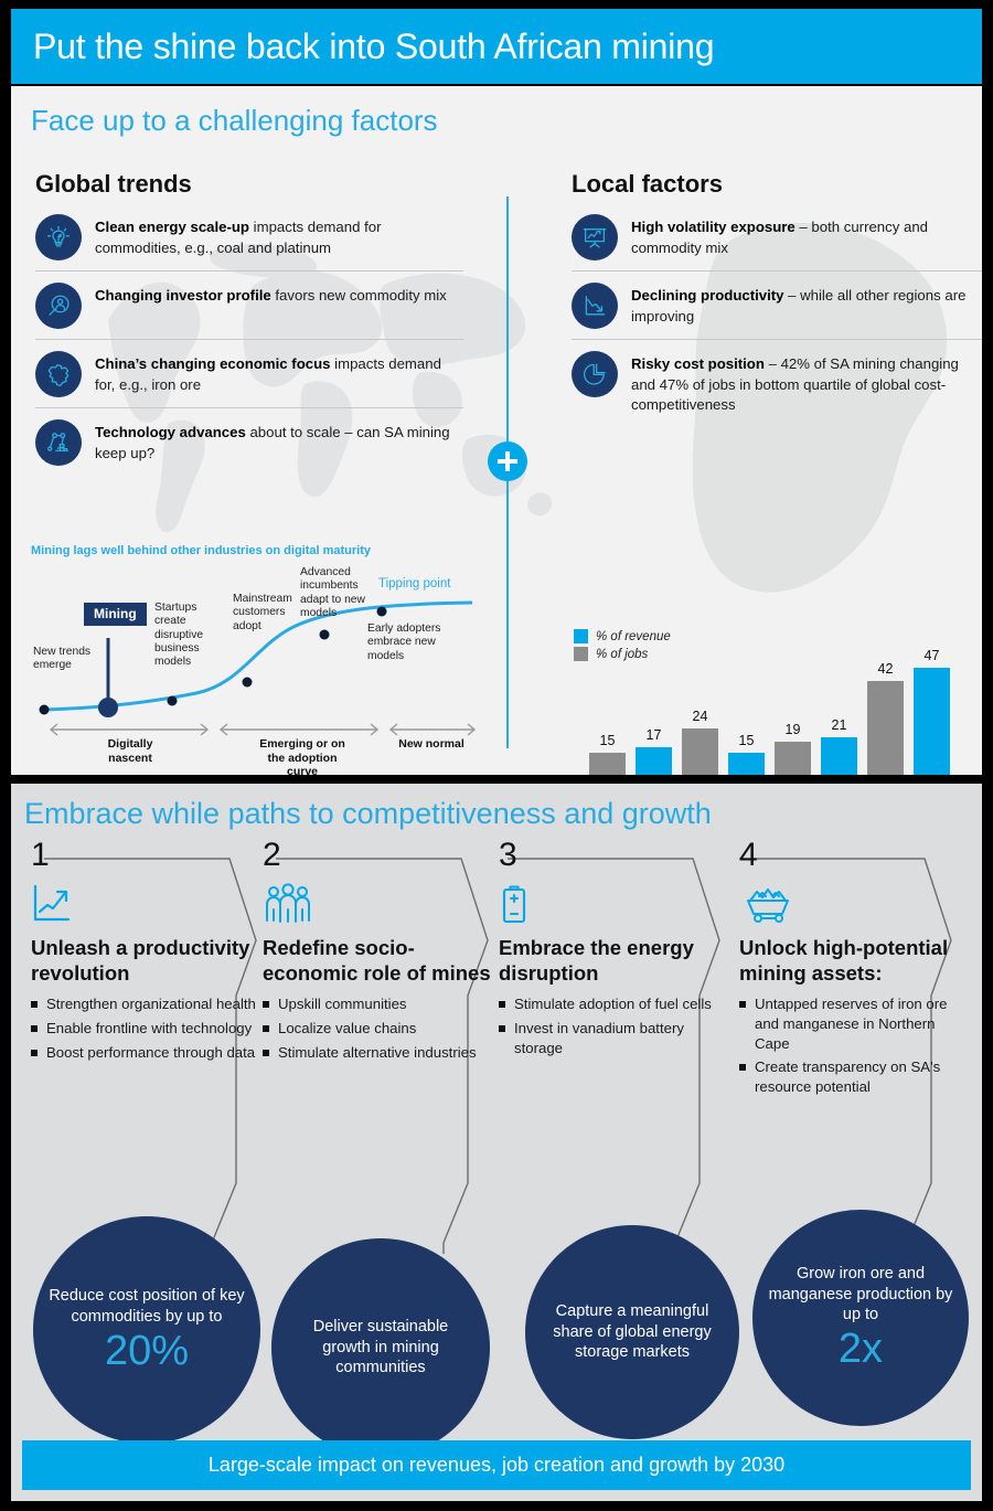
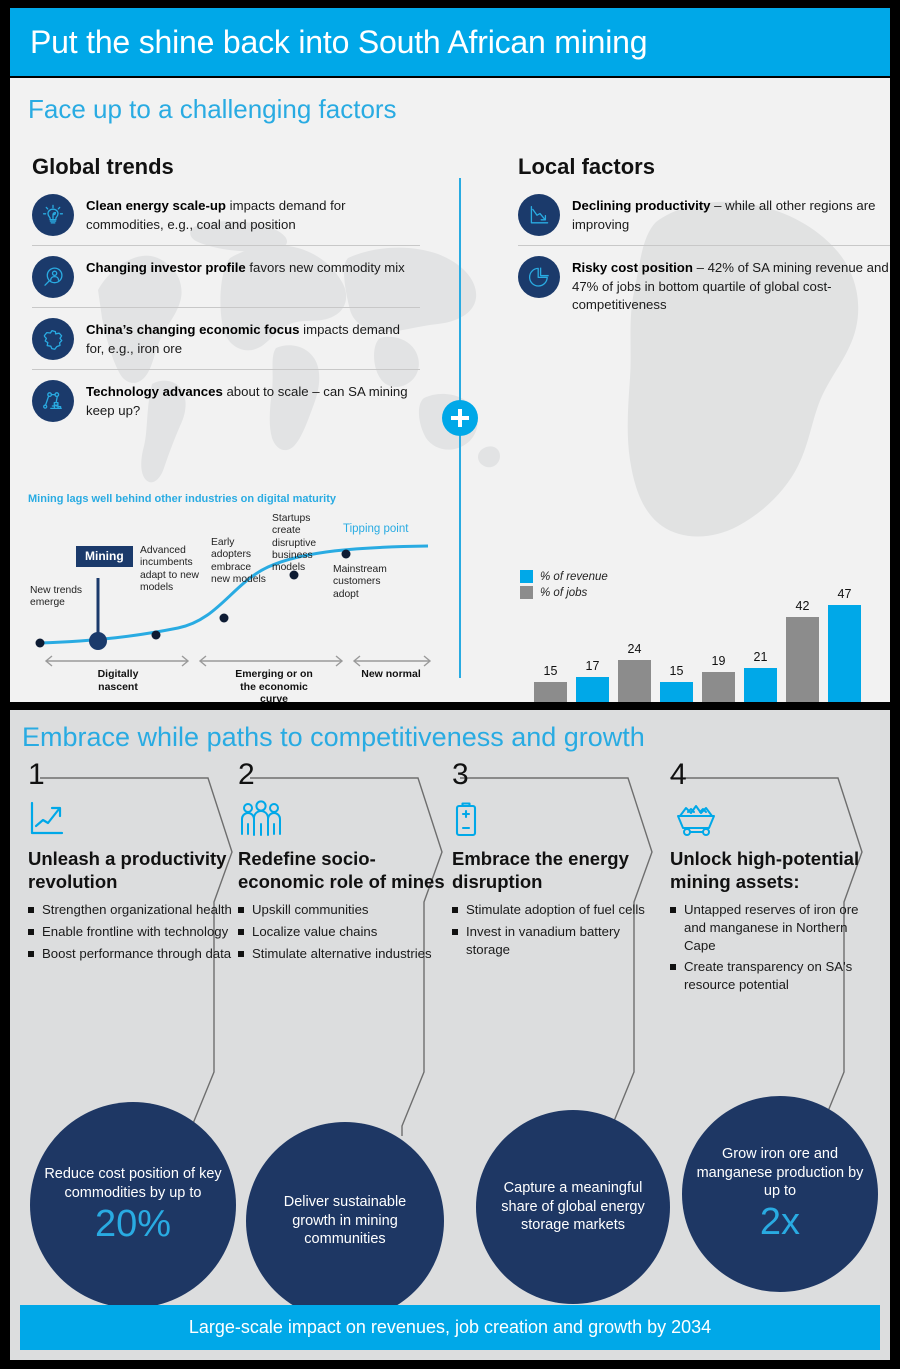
  Put the shine back into South African mining
  Face up to a challenging factors
  Global trends
- Clean energy scale-up impacts demand for commodities, e.g., coal and platinum
+ Clean energy scale-up impacts demand for commodities, e.g., coal and position
  Changing investor profile favors new commodity mix
  China’s changing economic focus impacts demand for, e.g., iron ore
  Technology advances about to scale – can SA mining keep up?
  Local factors
- High volatility exposure – both currency and commodity mix
  Declining productivity – while all other regions are improving
- Risky cost position – 42% of SA mining changing and 47% of jobs in bottom quartile of global cost-competitiveness
+ Risky cost position – 42% of SA mining revenue and 47% of jobs in bottom quartile of global cost-competitiveness
  Mining lags well behind other industries on digital maturity
  New trends emerge
  Mining
- Startups create disruptive business models
+ Advanced incumbents adapt to new models
- Mainstream customers adopt
+ Early adopters embrace new models
- Advanced incumbents adapt to new models
+ Startups create disruptive business models
- Early adopters embrace new models
+ Mainstream customers adopt
  Tipping point
  Digitally nascent
- Emerging or on the adoption curve
+ Emerging or on the economic curve
  New normal
  % of revenue
  % of jobs
  15
  17
  24
  15
  19
  21
  42
  47
  Embrace while paths to competitiveness and growth
  1
  Unleash a productivity revolution
  Strengthen organizational health
  Enable frontline with technology
  Boost performance through data
  2
  Redefine socio-economic role of mines
  Upskill communities
  Localize value chains
  Stimulate alternative industries
  3
  Embrace the energy disruption
  Stimulate adoption of fuel cells
  Invest in vanadium battery storage
  4
  Unlock high-potential mining assets:
  Untapped reserves of iron ore and manganese in Northern Cape
  Create transparency on SA's resource potential
  Reduce cost position of key commodities by up to
  20%
  Deliver sustainable growth in mining communities
  Capture a meaningful share of global energy storage markets
  Grow iron ore and manganese production by up to
  2x
- Large-scale impact on revenues, job creation and growth by 2030
+ Large-scale impact on revenues, job creation and growth by 2034
